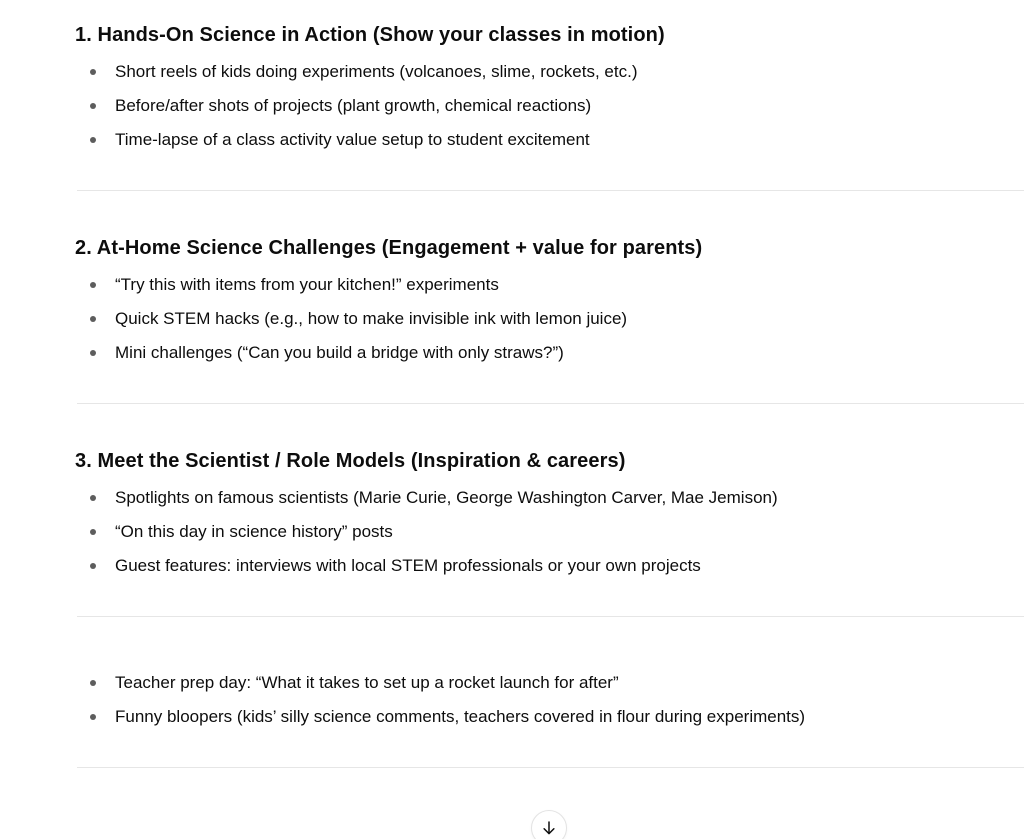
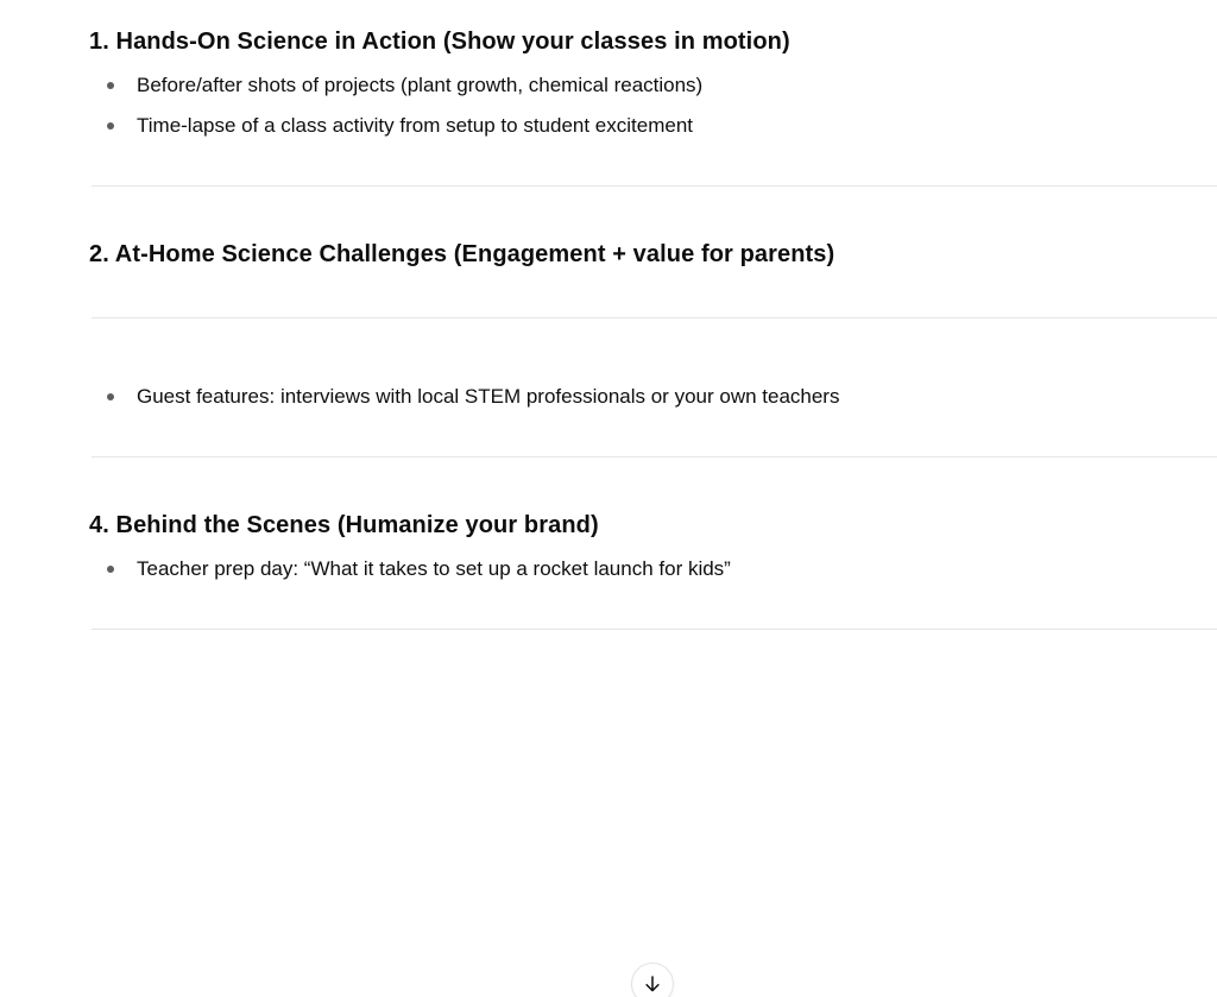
  1. Hands-On Science in Action (Show your classes in motion)
- Short reels of kids doing experiments (volcanoes, slime, rockets, etc.)
  Before/after shots of projects (plant growth, chemical reactions)
- Time-lapse of a class activity value setup to student excitement
+ Time-lapse of a class activity from setup to student excitement
  2. At-Home Science Challenges (Engagement + value for parents)
- “Try this with items from your kitchen!” experiments
- Quick STEM hacks (e.g., how to make invisible ink with lemon juice)
- Mini challenges (“Can you build a bridge with only straws?”)
- 3. Meet the Scientist / Role Models (Inspiration & careers)
- Spotlights on famous scientists (Marie Curie, George Washington Carver, Mae Jemison)
- “On this day in science history” posts
- Guest features: interviews with local STEM professionals or your own projects
+ Guest features: interviews with local STEM professionals or your own teachers
+ 4. Behind the Scenes (Humanize your brand)
- Teacher prep day: “What it takes to set up a rocket launch for after”
+ Teacher prep day: “What it takes to set up a rocket launch for kids”
- Funny bloopers (kids’ silly science comments, teachers covered in flour during experiments)
